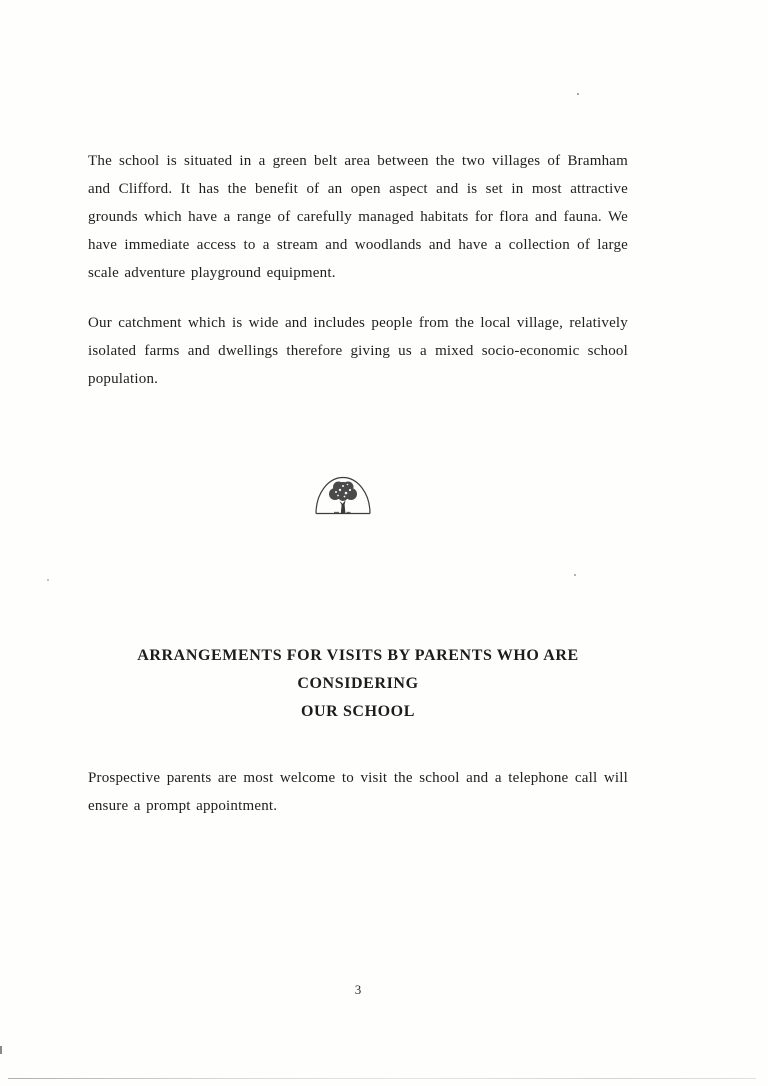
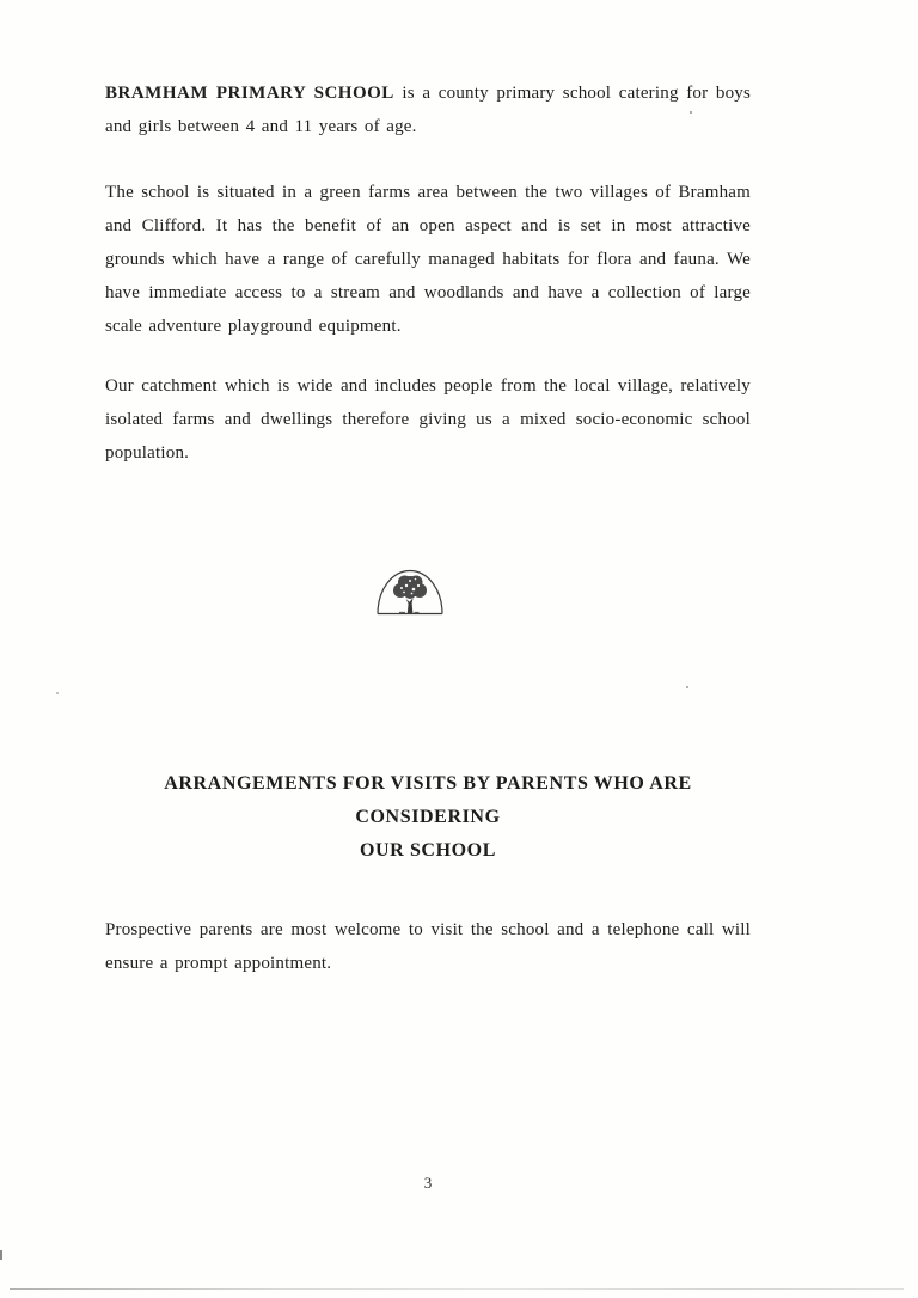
+ BRAMHAM PRIMARY SCHOOL is a county primary school catering for boys and girls between 4 and 11 years of age.
- The school is situated in a green belt area between the two villages of Bramham and Clifford. It has the benefit of an open aspect and is set in most attractive grounds which have a range of carefully managed habitats for flora and fauna. We have immediate access to a stream and woodlands and have a collection of large scale adventure playground equipment.
+ The school is situated in a green farms area between the two villages of Bramham and Clifford. It has the benefit of an open aspect and is set in most attractive grounds which have a range of carefully managed habitats for flora and fauna. We have immediate access to a stream and woodlands and have a collection of large scale adventure playground equipment.
  Our catchment which is wide and includes people from the local village, relatively isolated farms and dwellings therefore giving us a mixed socio-economic school population.
  ARRANGEMENTS FOR VISITS BY PARENTS WHO ARE CONSIDERING
  OUR SCHOOL
  Prospective parents are most welcome to visit the school and a telephone call will ensure a prompt appointment.
  3
